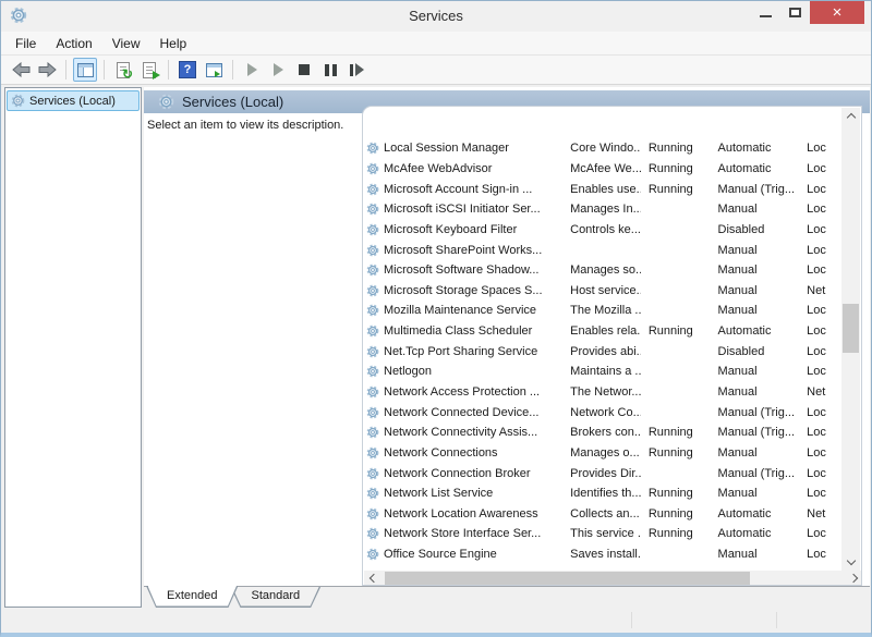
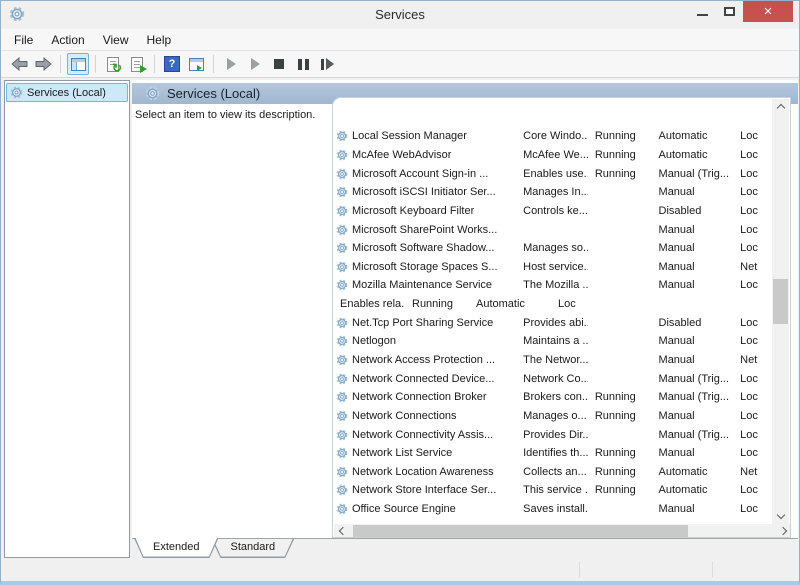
  Services
  ×
  File
  Action
  View
  Help
  ↻
  ?
  Services (Local)
  Services (Local)
  Select an item to view its description.
  Local Session Manager
  Core Windo..
  Running
  Automatic
  Loc
  McAfee WebAdvisor
  McAfee We...
  Running
  Automatic
  Loc
  Microsoft Account Sign-in ...
  Enables use.
  Running
  Manual (Trig...
  Loc
  Microsoft iSCSI Initiator Ser...
  Manages In..
  Manual
  Loc
  Microsoft Keyboard Filter
  Controls ke...
  Disabled
  Loc
  Microsoft SharePoint Works...
  Manual
  Loc
  Microsoft Software Shadow...
  Manages so..
  Manual
  Loc
  Microsoft Storage Spaces S...
  Host service.
  Manual
  Net
  Mozilla Maintenance Service
  The Mozilla ..
  Manual
  Loc
- Multimedia Class Scheduler
  Enables rela.
  Running
  Automatic
  Loc
  Net.Tcp Port Sharing Service
  Provides abi.
  Disabled
  Loc
  Netlogon
  Maintains a ..
  Manual
  Loc
  Network Access Protection ...
  The Networ...
  Manual
  Net
  Network Connected Device...
  Network Co..
  Manual (Trig...
  Loc
- Network Connectivity Assis...
+ Network Connection Broker
  Brokers con..
  Running
  Manual (Trig...
  Loc
  Network Connections
  Manages o...
  Running
  Manual
  Loc
- Network Connection Broker
+ Network Connectivity Assis...
  Provides Dir..
  Manual (Trig...
  Loc
  Network List Service
  Identifies th...
  Running
  Manual
  Loc
  Network Location Awareness
  Collects an...
  Running
  Automatic
  Net
  Network Store Interface Ser...
  This service .
  Running
  Automatic
  Loc
  Office Source Engine
  Saves install.
  Manual
  Loc
  Extended
  Standard
